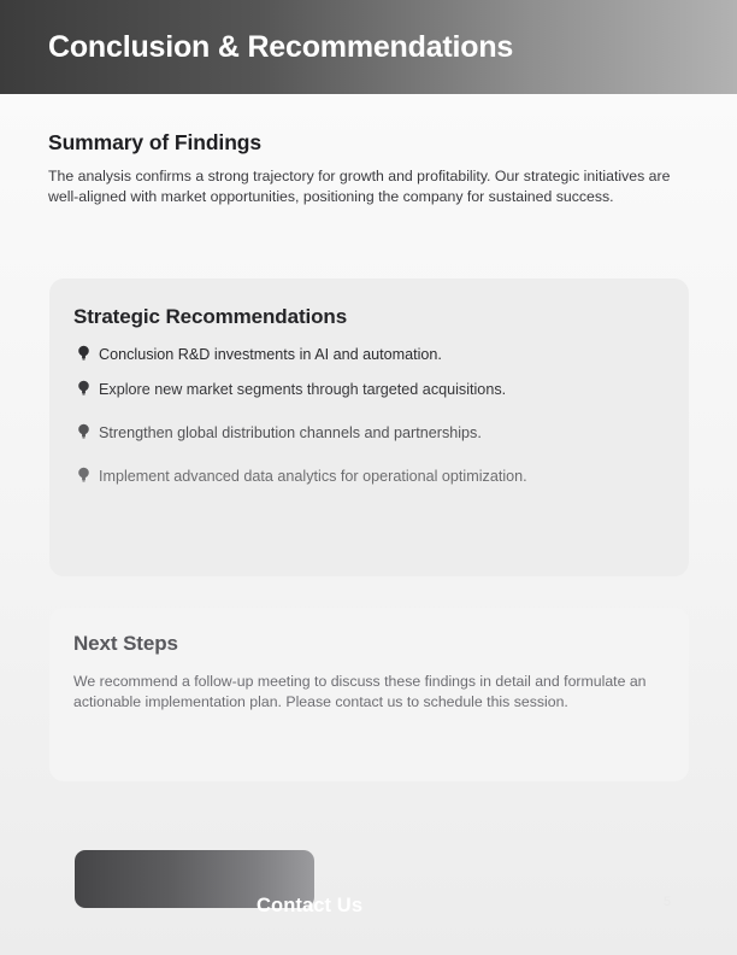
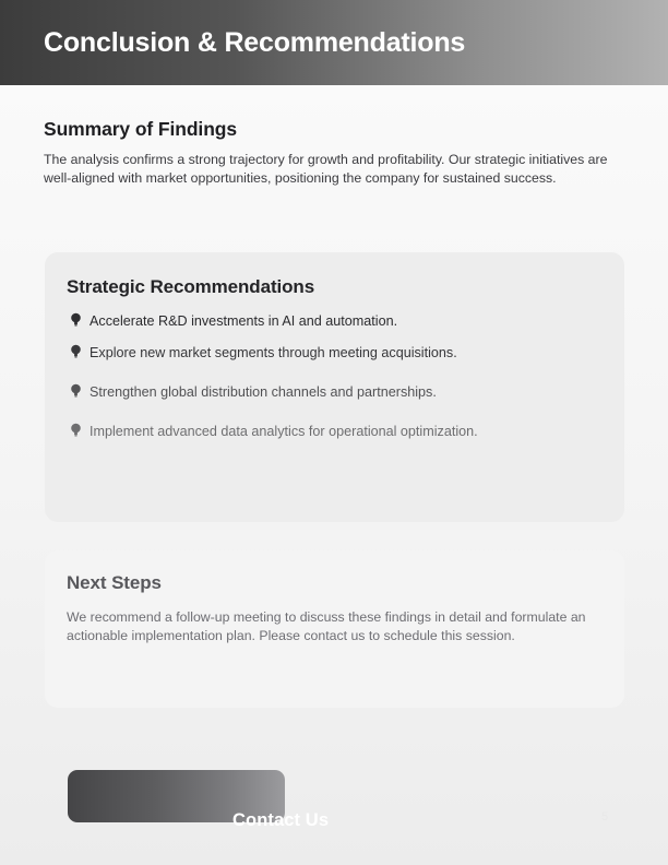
  Conclusion & Recommendations
  Summary of Findings
  The analysis confirms a strong trajectory for growth and profitability. Our strategic initiatives are well-aligned with market opportunities, positioning the company for sustained success.
  Strategic Recommendations
- Conclusion R&D investments in AI and automation.
+ Accelerate R&D investments in AI and automation.
- Explore new market segments through targeted acquisitions.
+ Explore new market segments through meeting acquisitions.
  Strengthen global distribution channels and partnerships.
  Implement advanced data analytics for operational optimization.
  Next Steps
  We recommend a follow-up meeting to discuss these findings in detail and formulate an actionable implementation plan. Please contact us to schedule this session.
  Contact Us
